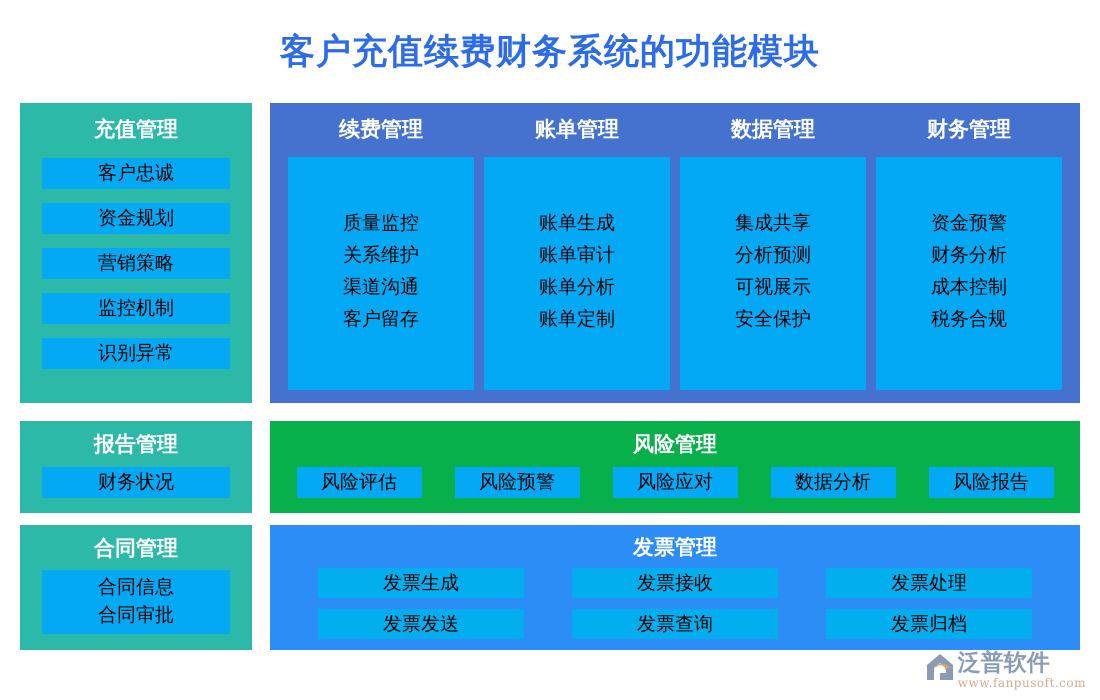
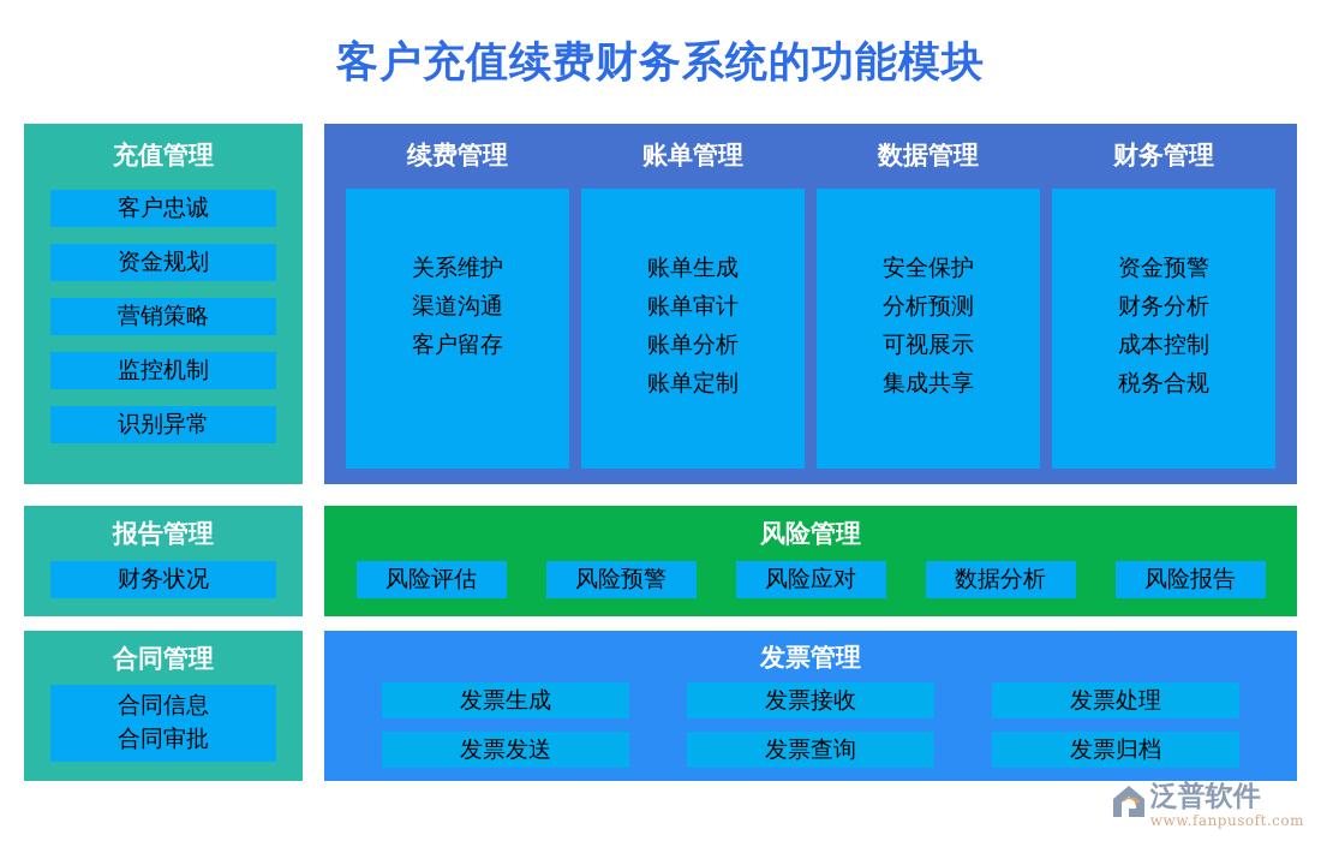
  客户充值续费财务系统的功能模块
  充值管理
  客户忠诚
  资金规划
  营销策略
  监控机制
  识别异常
  续费管理
- 质量监控
  关系维护
  渠道沟通
  客户留存
  账单管理
  账单生成
  账单审计
  账单分析
  账单定制
  数据管理
- 集成共享
+ 安全保护
  分析预测
  可视展示
- 安全保护
+ 集成共享
  财务管理
  资金预警
  财务分析
  成本控制
  税务合规
  报告管理
  财务状况
  风险管理
  风险评估
  风险预警
  风险应对
  数据分析
  风险报告
  合同管理
  合同信息
  合同审批
  发票管理
  发票生成
  发票接收
  发票处理
  发票发送
  发票查询
  发票归档
  泛普软件
  www.fanpusoft.com
